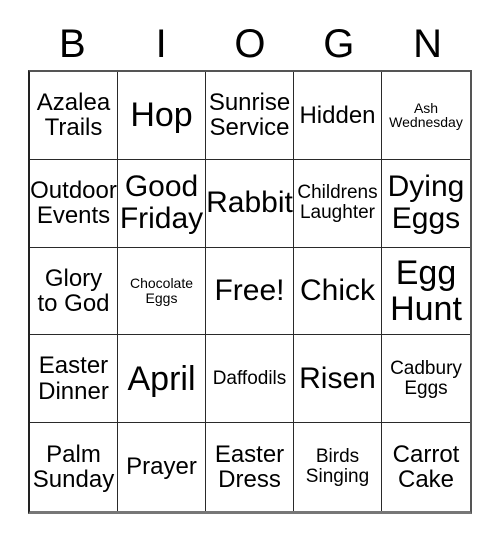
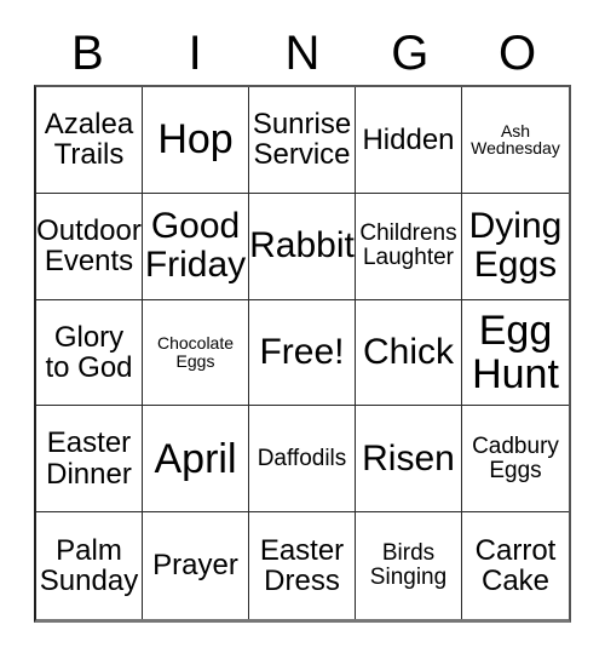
  B
  I
- O
+ N
  G
- N
+ O
  Azalea
  Trails
  Hop
  Sunrise
  Service
  Hidden
  Ash
  Wednesday
  Outdoor
  Events
  Good
  Friday
  Rabbit
  Childrens
  Laughter
  Dying
  Eggs
  Glory
  to God
  Chocolate
  Eggs
  Free!
  Chick
  Egg
  Hunt
  Easter
  Dinner
  April
  Daffodils
  Risen
  Cadbury
  Eggs
  Palm
  Sunday
  Prayer
  Easter
  Dress
  Birds
  Singing
  Carrot
  Cake
